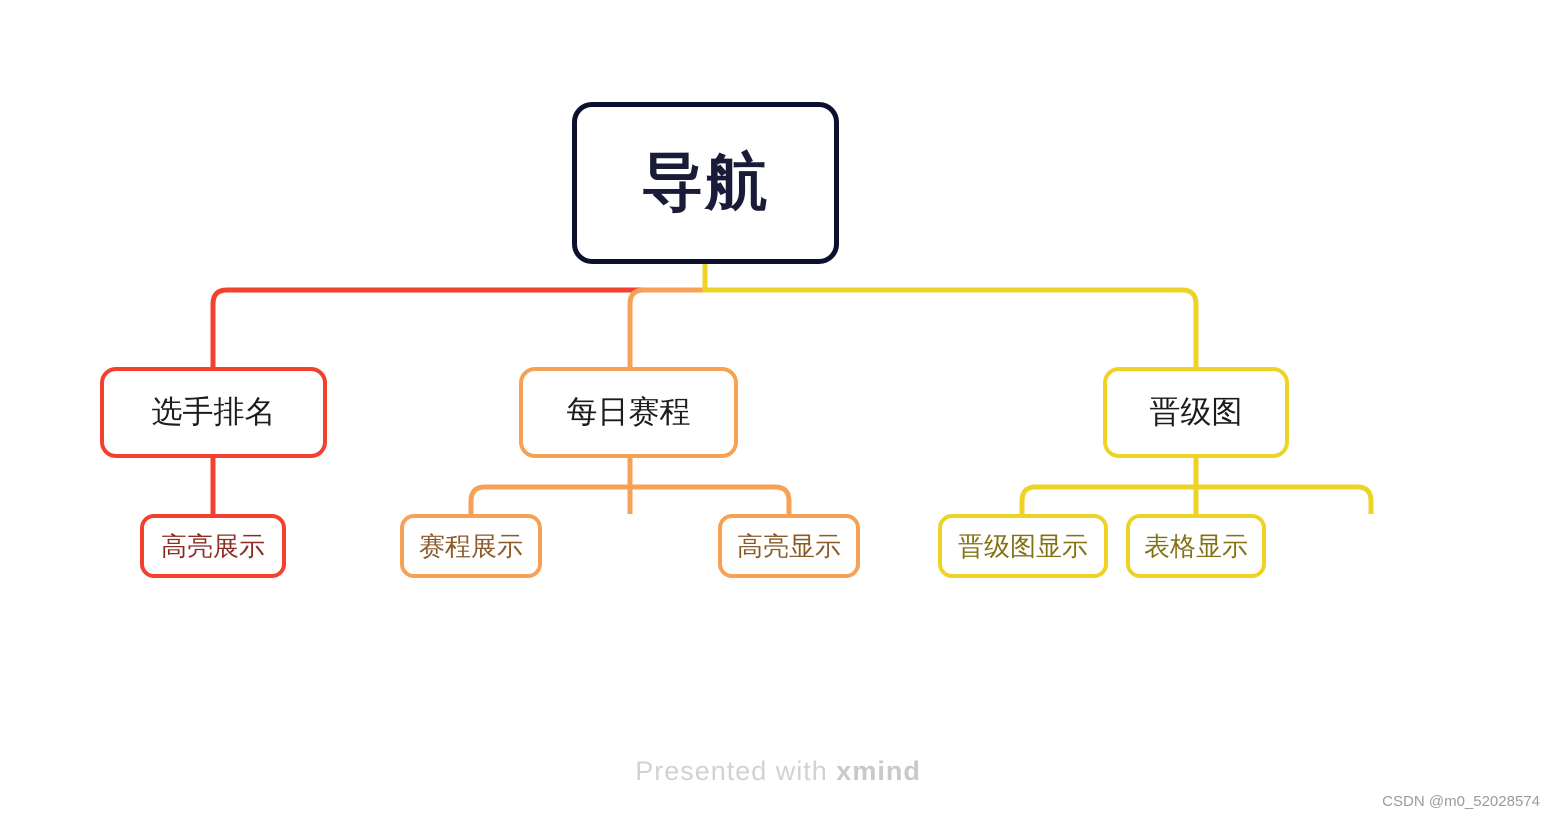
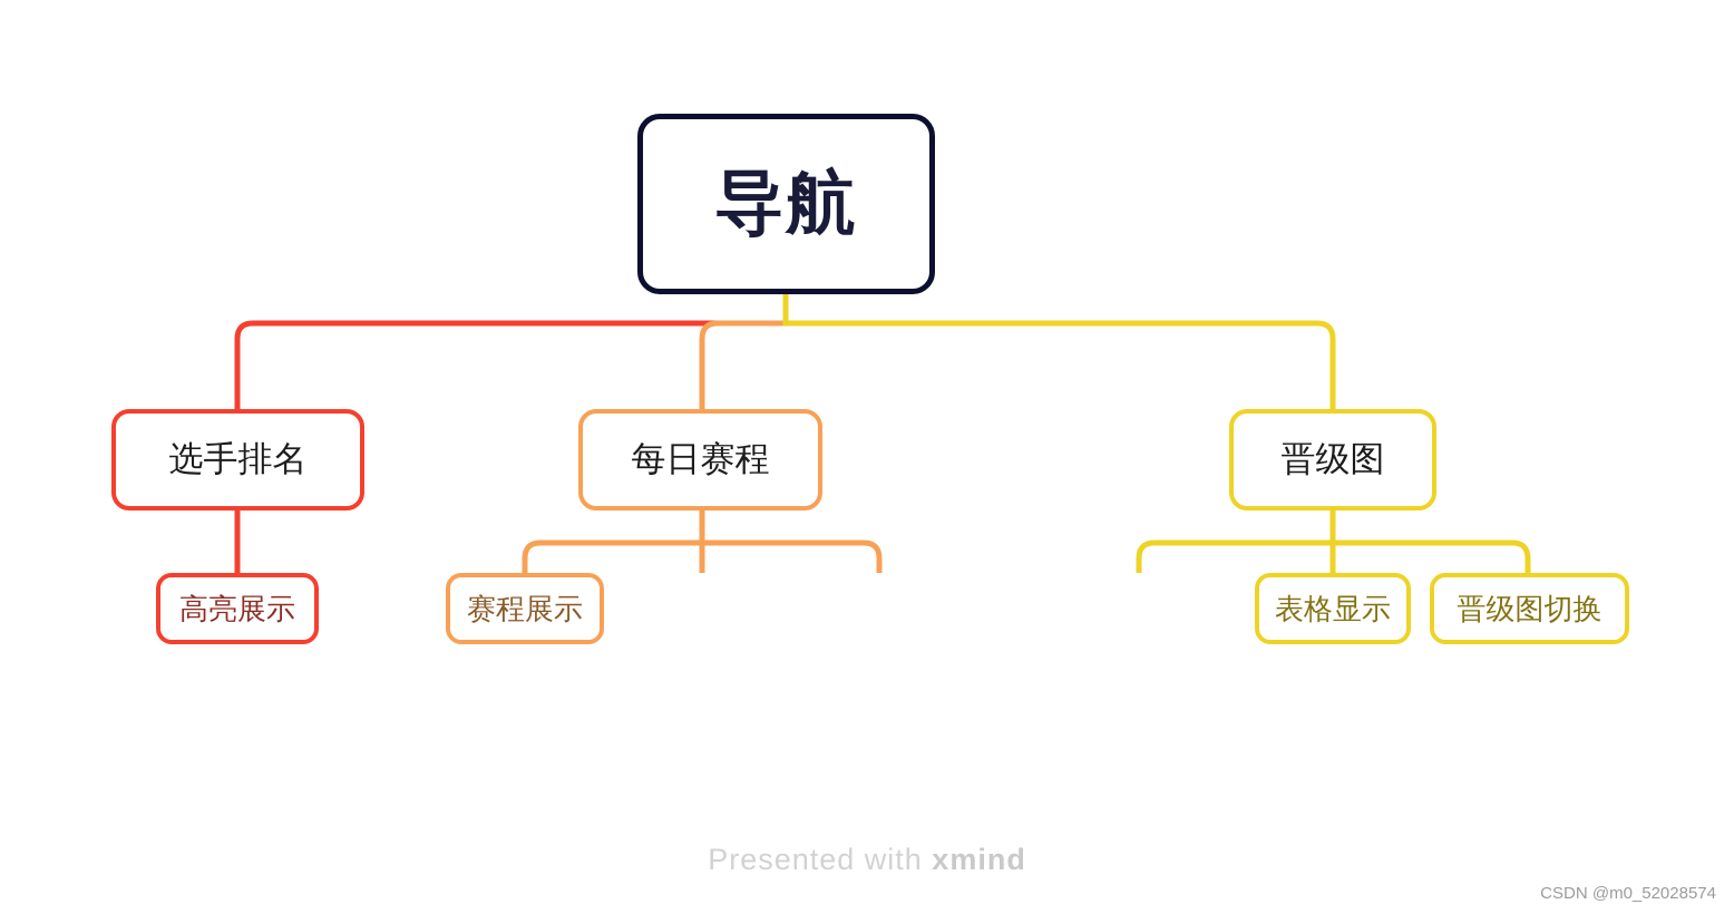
  导航
  选手排名
  每日赛程
  晋级图
  高亮展示
  赛程展示
- 高亮显示
- 晋级图显示
  表格显示
+ 晋级图切换
  Presented with xmind
  CSDN @m0_52028574
